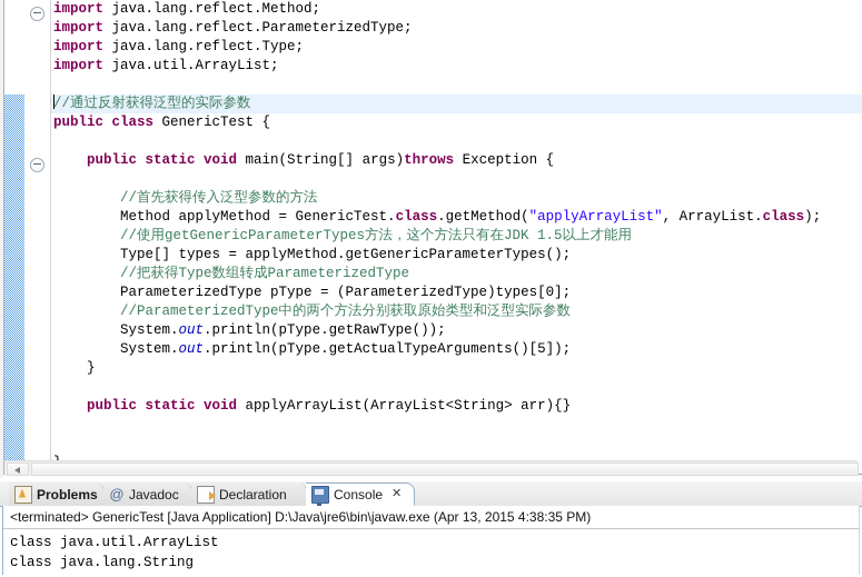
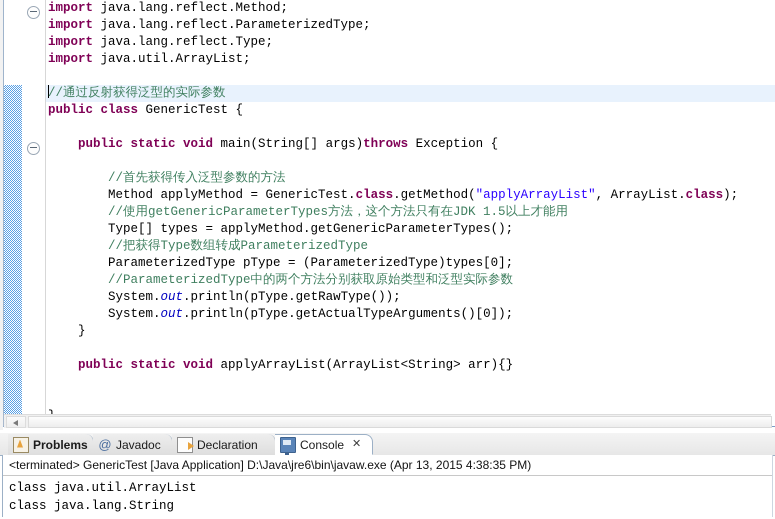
  import java.lang.reflect.Method;
  import java.lang.reflect.ParameterizedType;
  import java.lang.reflect.Type;
  import java.util.ArrayList;
  //通过反射获得泛型的实际参数
  public class GenericTest {
  public static void main(String[] args)throws Exception {
  //首先获得传入泛型参数的方法
  Method applyMethod = GenericTest.class.getMethod("applyArrayList", ArrayList.class);
  //使用getGenericParameterTypes方法，这个方法只有在JDK 1.5以上才能用
  Type[] types = applyMethod.getGenericParameterTypes();
  //把获得Type数组转成ParameterizedType
  ParameterizedType pType = (ParameterizedType)types[0];
  //ParameterizedType中的两个方法分别获取原始类型和泛型实际参数
  System.out.println(pType.getRawType());
- System.out.println(pType.getActualTypeArguments()[5]);
+ System.out.println(pType.getActualTypeArguments()[0]);
  }
  public static void applyArrayList(ArrayList<String> arr){}
  Problems
  @
  Javadoc
  Declaration
  Console
  ✕
  <terminated> GenericTest [Java Application] D:\Java\jre6\bin\javaw.exe (Apr 13, 2015 4:38:35 PM)
  class java.util.ArrayList
  class java.lang.String
